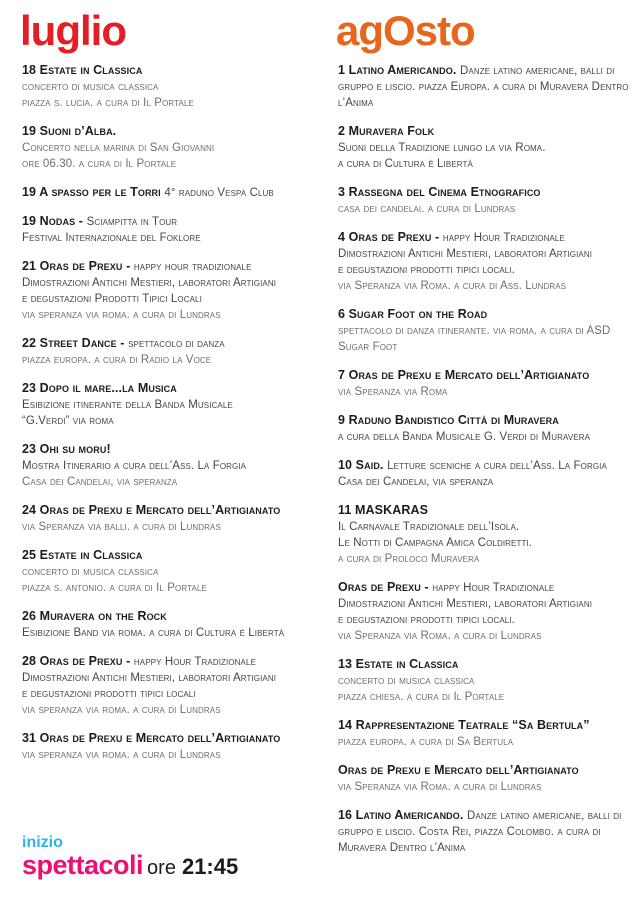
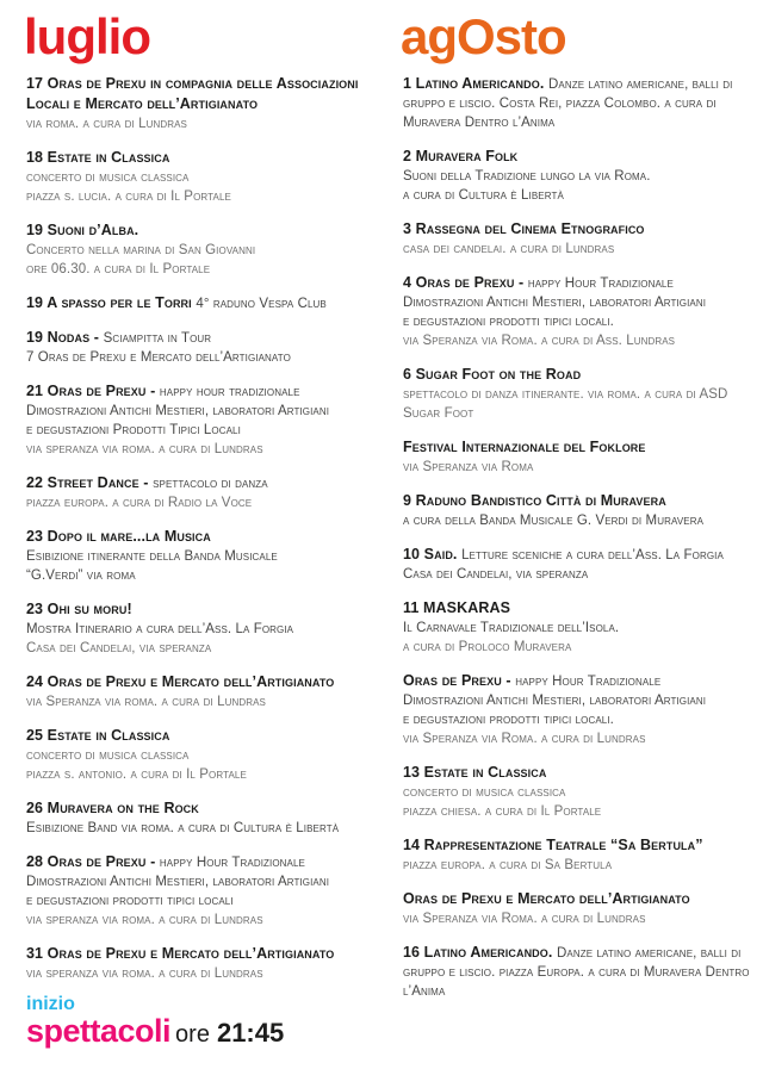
  luglio
+ 17 Oras de Prexu in compagnia delle Associazioni Locali e Mercato dell’Artigianato
+ via roma. a cura di Lundras
  18 Estate in Classica
  concerto di musica classica
  piazza s. lucia. a cura di Il Portale
  19 Suoni d’Alba.
  Concerto nella marina di San Giovanni
  ore 06.30. a cura di Il Portale
  19 A spasso per le Torri 4° raduno Vespa Club
  19 Nodas - Sciampitta in Tour
- Festival Internazionale del Foklore
+ 7 Oras de Prexu e Mercato dell’Artigianato
  21 Oras de Prexu - happy hour tradizionale
  Dimostrazioni Antichi Mestieri, laboratori Artigiani
  e degustazioni Prodotti Tipici Locali
  via speranza via roma. a cura di Lundras
  22 Street Dance - spettacolo di danza
  piazza europa. a cura di Radio la Voce
  23 Dopo il mare...la Musica
  Esibizione itinerante della Banda Musicale
  “G.Verdi” via roma
  23 Ohi su moru!
  Mostra Itinerario a cura dell’Ass. La Forgia
  Casa dei Candelai, via speranza
  24 Oras de Prexu e Mercato dell’Artigianato
- via Speranza via balli. a cura di Lundras
+ via Speranza via roma. a cura di Lundras
  25 Estate in Classica
  concerto di musica classica
  piazza s. antonio. a cura di Il Portale
  26 Muravera on the Rock
  Esibizione Band via roma. a cura di Cultura è Libertà
  28 Oras de Prexu - happy Hour Tradizionale
  Dimostrazioni Antichi Mestieri, laboratori Artigiani
  e degustazioni prodotti tipici locali
  via speranza via roma. a cura di Lundras
  31 Oras de Prexu e Mercato dell’Artigianato
  via speranza via roma. a cura di Lundras
  agOsto
- 1 Latino Americando. Danze latino americane, balli di gruppo e liscio. piazza Europa. a cura di Muravera Dentro l’Anima
+ 1 Latino Americando. Danze latino americane, balli di gruppo e liscio. Costa Rei, piazza Colombo. a cura di Muravera Dentro l’Anima
  2 Muravera Folk
  Suoni della Tradizione lungo la via Roma.
  a cura di Cultura è Libertà
  3 Rassegna del Cinema Etnografico
  casa dei candelai. a cura di Lundras
  4 Oras de Prexu - happy Hour Tradizionale
  Dimostrazioni Antichi Mestieri, laboratori Artigiani
  e degustazioni prodotti tipici locali.
  via Speranza via Roma. a cura di Ass. Lundras
  6 Sugar Foot on the Road
  spettacolo di danza itinerante. via roma. a cura di ASD Sugar Foot
- 7 Oras de Prexu e Mercato dell’Artigianato
+ Festival Internazionale del Foklore
  via Speranza via Roma
  9 Raduno Bandistico Città di Muravera
  a cura della Banda Musicale G. Verdi di Muravera
  10 Said. Letture sceniche a cura dell’Ass. La Forgia
  Casa dei Candelai, via speranza
  11 MASKARAS
  Il Carnavale Tradizionale dell’Isola.
- Le Notti di Campagna Amica Coldiretti.
  a cura di Proloco Muravera
  Oras de Prexu - happy Hour Tradizionale
  Dimostrazioni Antichi Mestieri, laboratori Artigiani
  e degustazioni prodotti tipici locali.
  via Speranza via Roma. a cura di Lundras
  13 Estate in Classica
  concerto di musica classica
  piazza chiesa. a cura di Il Portale
  14 Rappresentazione Teatrale “Sa Bertula”
  piazza europa. a cura di Sa Bertula
  Oras de Prexu e Mercato dell’Artigianato
  via Speranza via Roma. a cura di Lundras
- 16 Latino Americando. Danze latino americane, balli di gruppo e liscio. Costa Rei, piazza Colombo. a cura di Muravera Dentro l’Anima
+ 16 Latino Americando. Danze latino americane, balli di gruppo e liscio. piazza Europa. a cura di Muravera Dentro l’Anima
  inizio
  spettacoli ore 21:45
